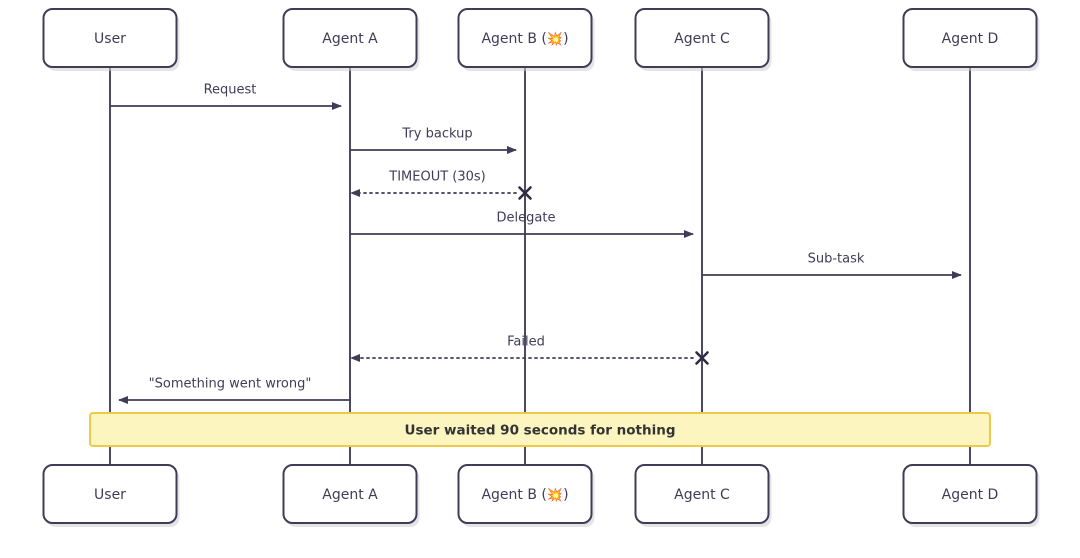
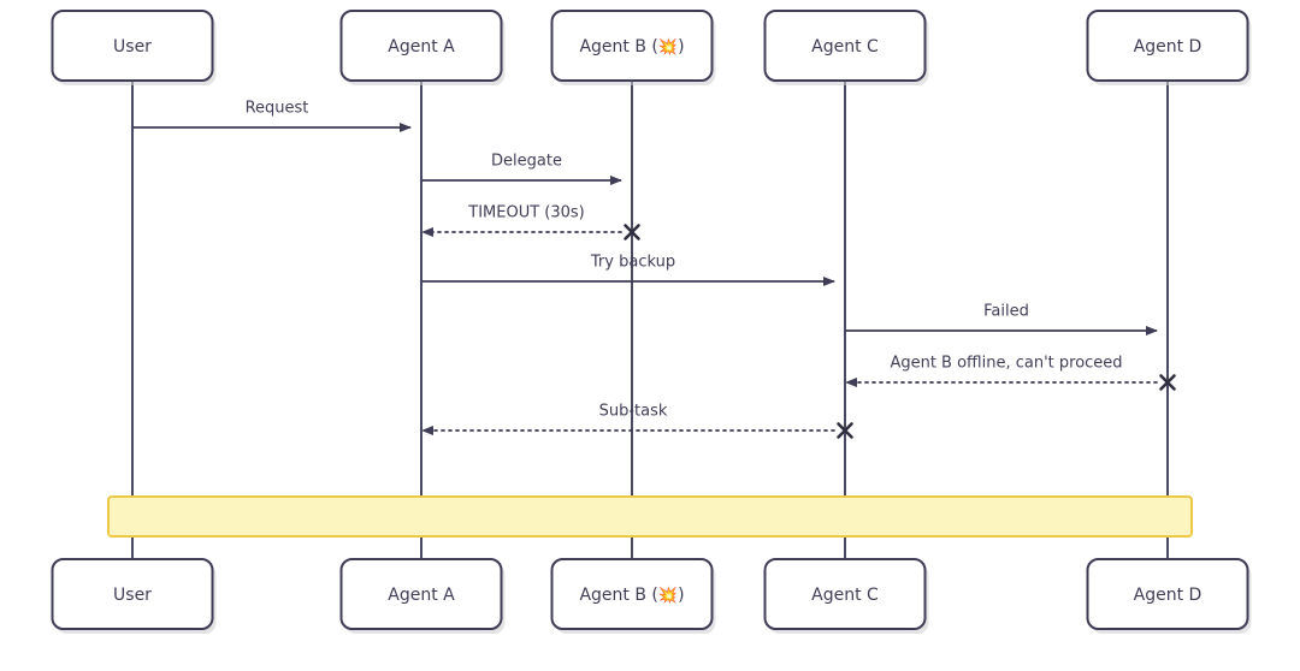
  Request
- Try backup
+ Delegate
  TIMEOUT (30s)
- Delegate
+ Try backup
- Sub-task
+ Failed
+ Agent B offline, can't proceed
- Failed
+ Sub-task
- "Something went wrong"
- User waited 90 seconds for nothing
  User
  Agent A
  Agent B (💥)
  Agent C
  Agent D
  User
  Agent A
  Agent B (💥)
  Agent C
  Agent D
